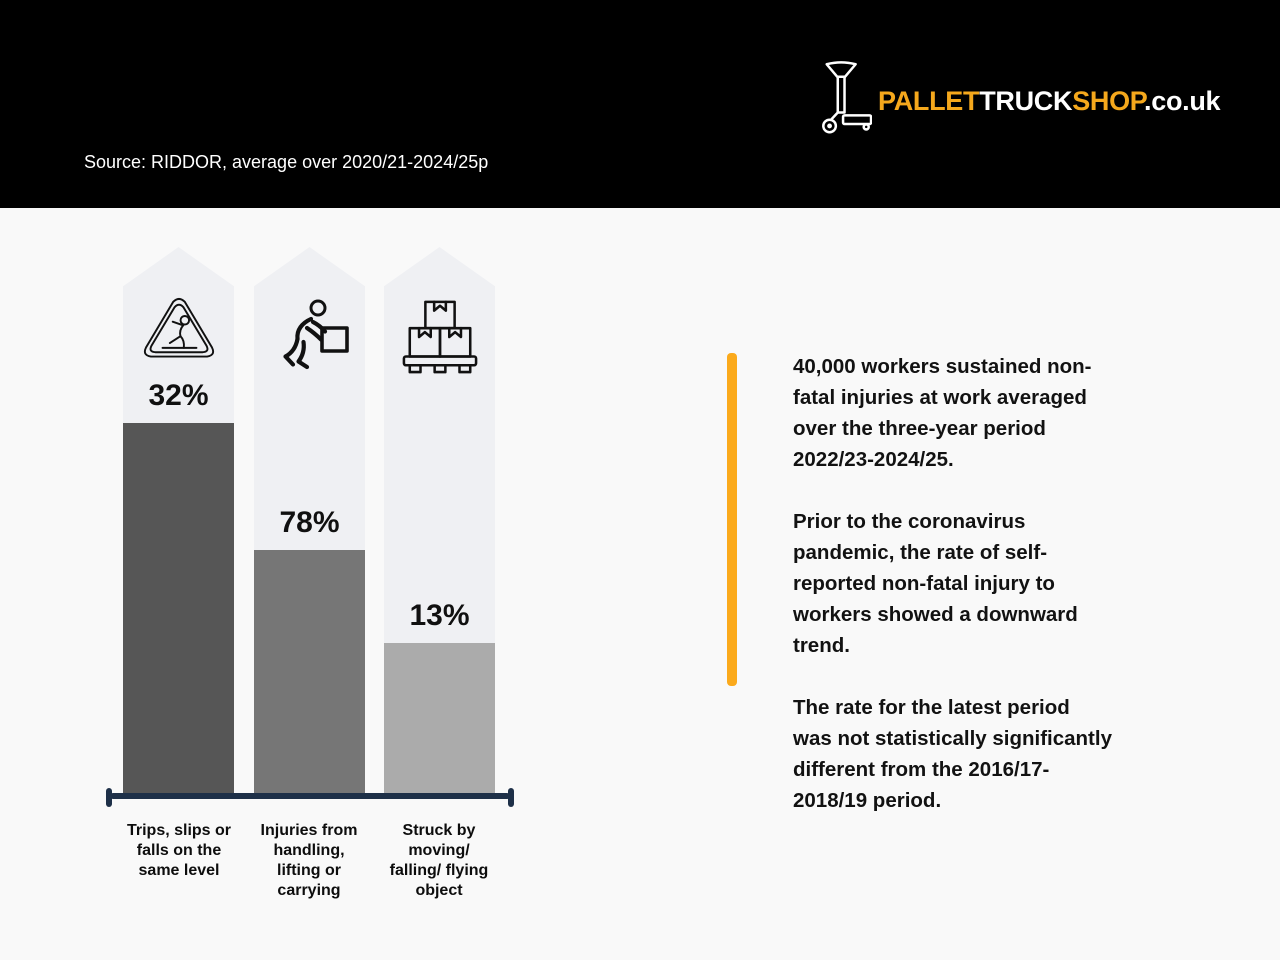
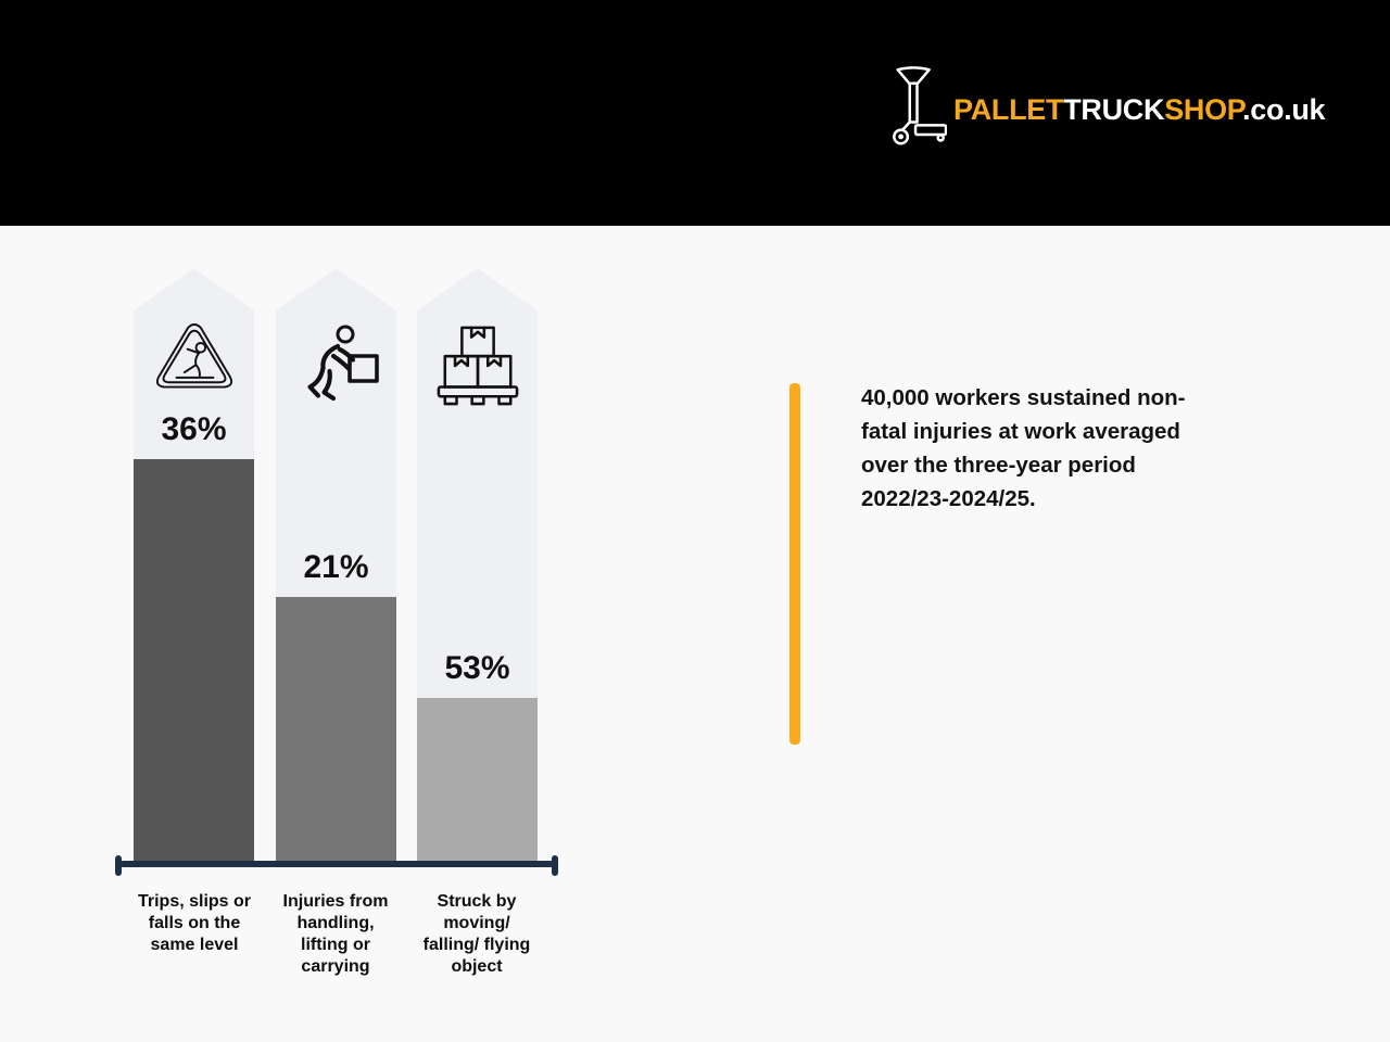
- Source: RIDDOR, average over 2020/21-2024/25p
  PALLETTRUCKSHOP.co.uk
- 32%
+ 36%
- 78%
+ 21%
- 13%
+ 53%
  Trips, slips or
  falls on the
  same level
  Injuries from
  handling,
  lifting or
  carrying
  Struck by
  moving/
  falling/ flying
  object
  40,000 workers sustained non-
  fatal injuries at work averaged
  over the three-year period
  2022/23-2024/25.
- Prior to the coronavirus
- pandemic, the rate of self-
- reported non-fatal injury to
- workers showed a downward
- trend.
- The rate for the latest period
- was not statistically significantly
- different from the 2016/17-
- 2018/19 period.
